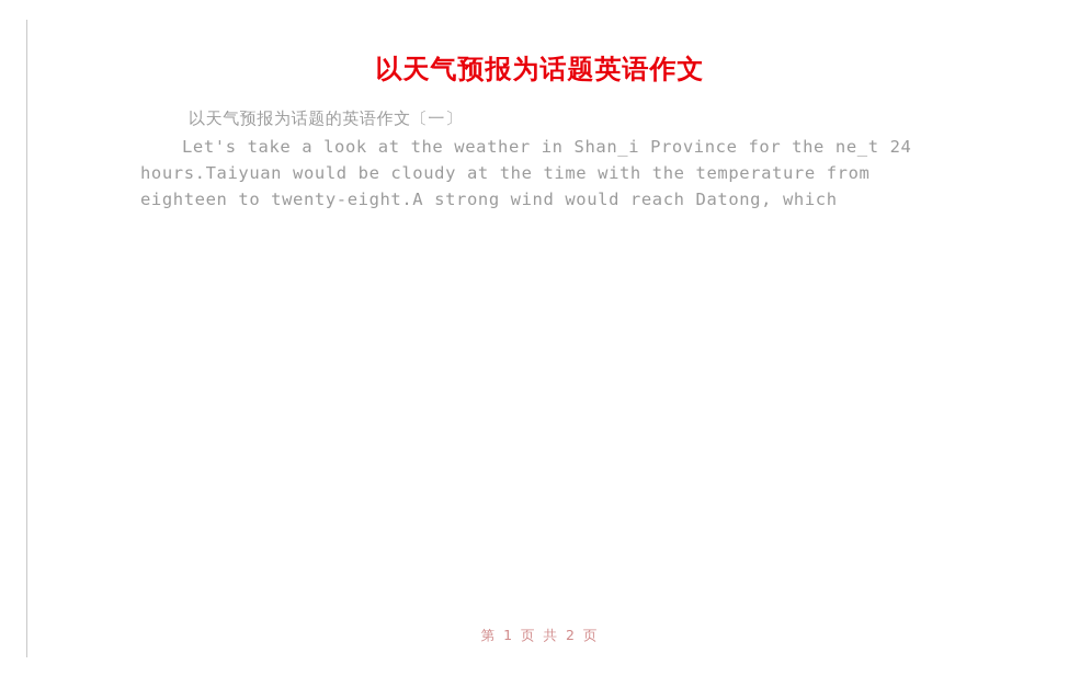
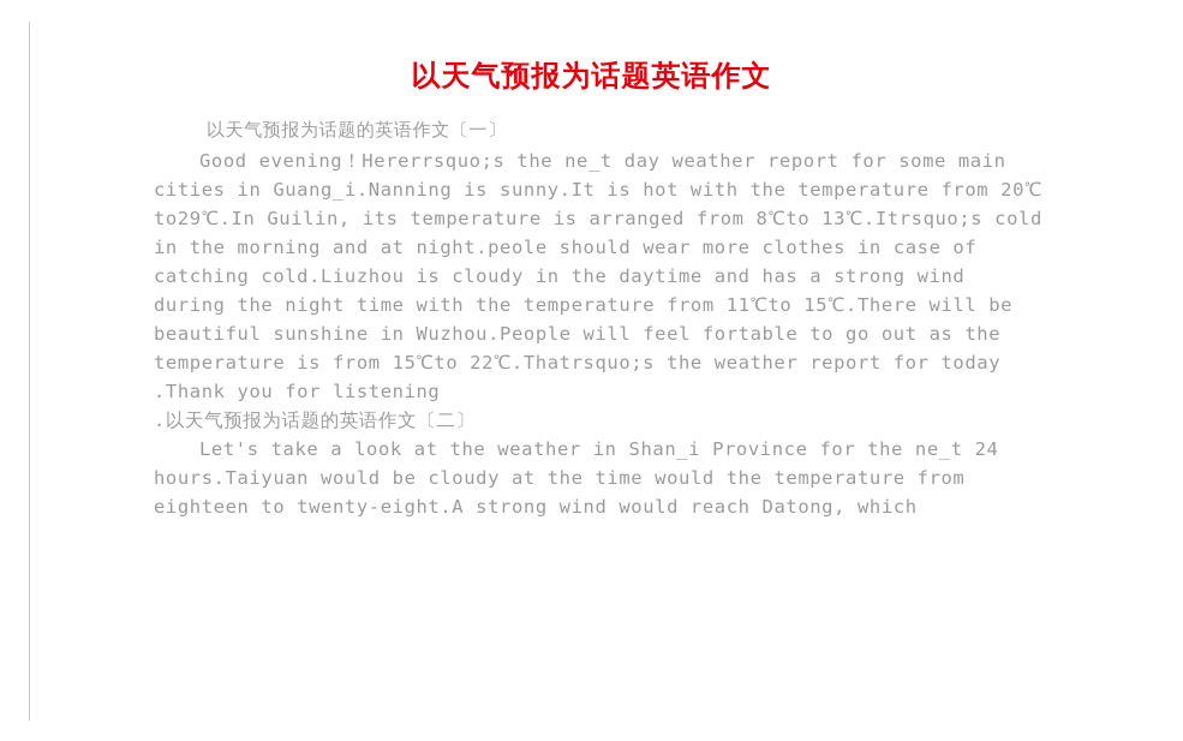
  以天气预报为话题英语作文
  以天气预报为话题的英语作文〔一〕
+ Good evening！Hererrsquo;s the ne_t day weather report for some main cities in Guang_i.Nanning is sunny.It is hot with the temperature from 20℃ to29℃.In Guilin, its temperature is arranged from 8℃to 13℃.Itrsquo;s cold in the morning and at night.peole should wear more clothes in case of catching cold.Liuzhou is cloudy in the daytime and has a strong wind during the night time with the temperature from 11℃to 15℃.There will be beautiful sunshine in Wuzhou.People will feel fortable to go out as the temperature is from 15℃to 22℃.Thatrsquo;s the weather report for today .Thank you for listening
+ .以天气预报为话题的英语作文〔二〕
- Let's take a look at the weather in Shan_i Province for the ne_t 24 hours.Taiyuan would be cloudy at the time with the temperature from eighteen to twenty-eight.A strong wind would reach Datong, which
+ Let's take a look at the weather in Shan_i Province for the ne_t 24 hours.Taiyuan would be cloudy at the time would the temperature from eighteen to twenty-eight.A strong wind would reach Datong, which
- 第 1 页 共 2 页
